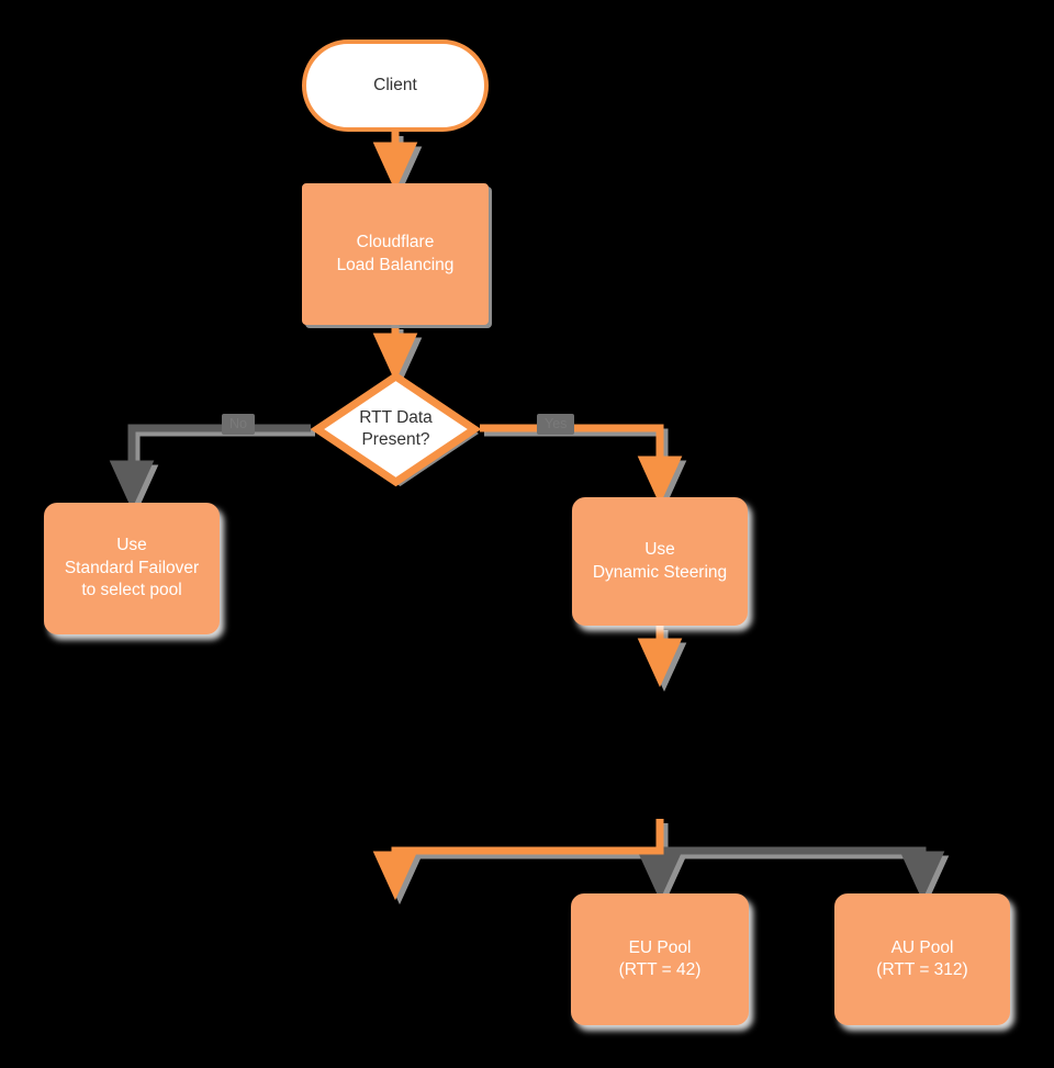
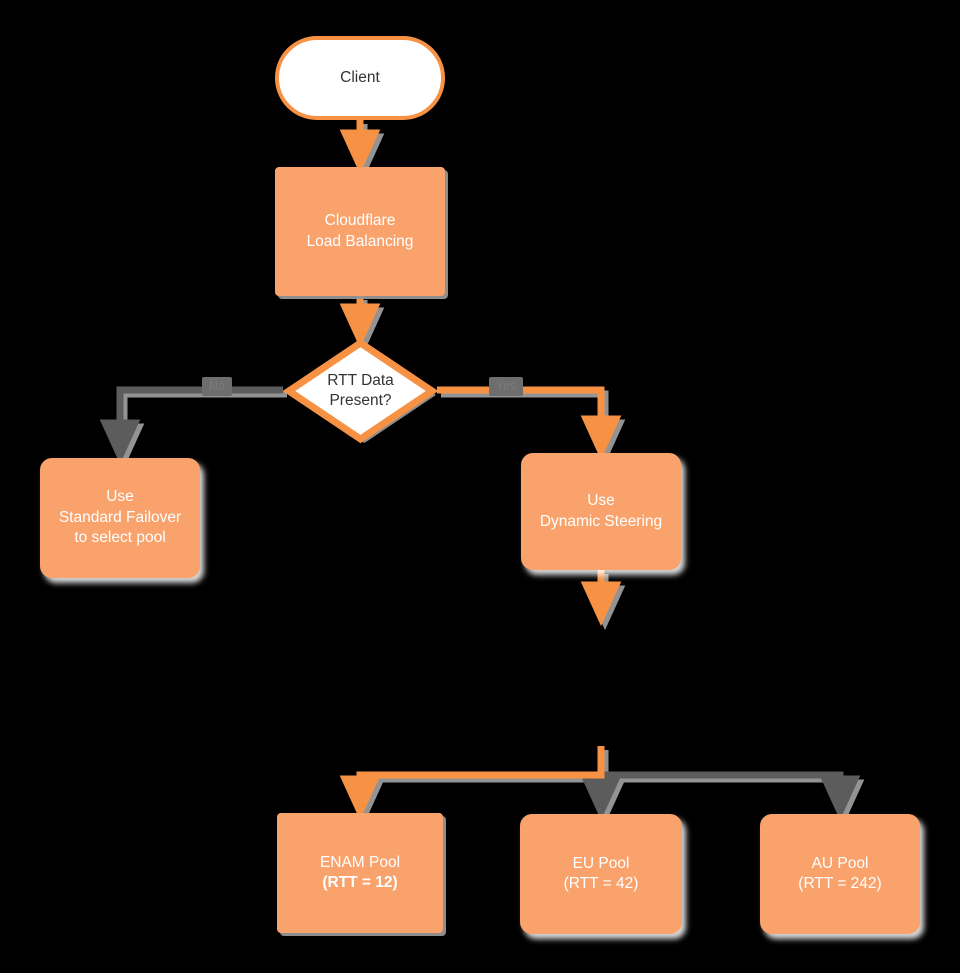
  Client
  Cloudflare
  Load Balancing
  RTT Data
  Present?
  Use
  Standard Failover
  to select pool
  Use
  Dynamic Steering
+ ENAM Pool
+ (RTT = 12)
  EU Pool
  (RTT = 42)
  AU Pool
- (RTT = 312)
+ (RTT = 242)
